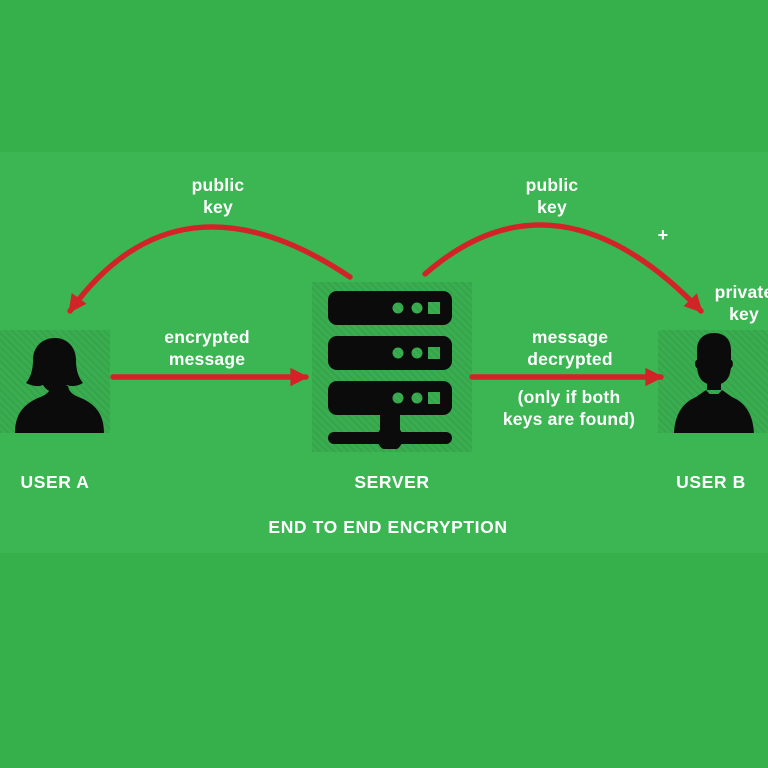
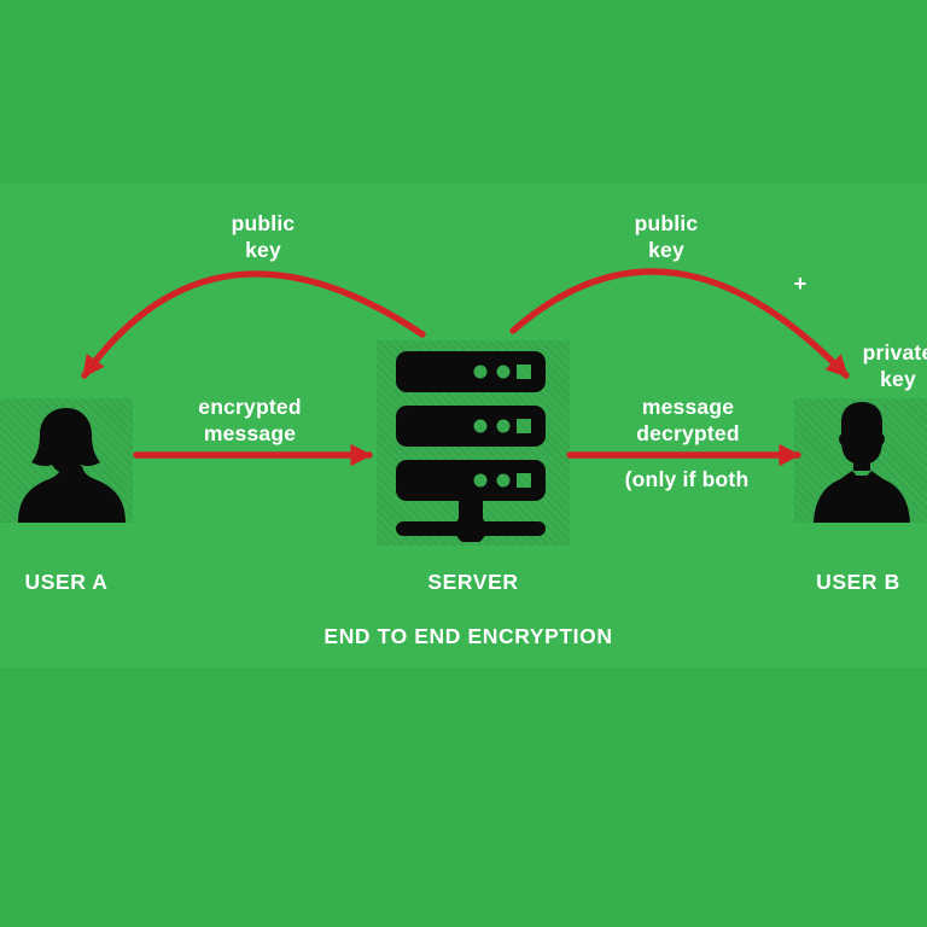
  public
  key
  public
  key
  +
  privat
  key
  encrypted
  message
  message
  decrypted
  (only if both
- keys are found)
  USER A
  SERVER
  USER B
  END TO END ENCRYPTION
